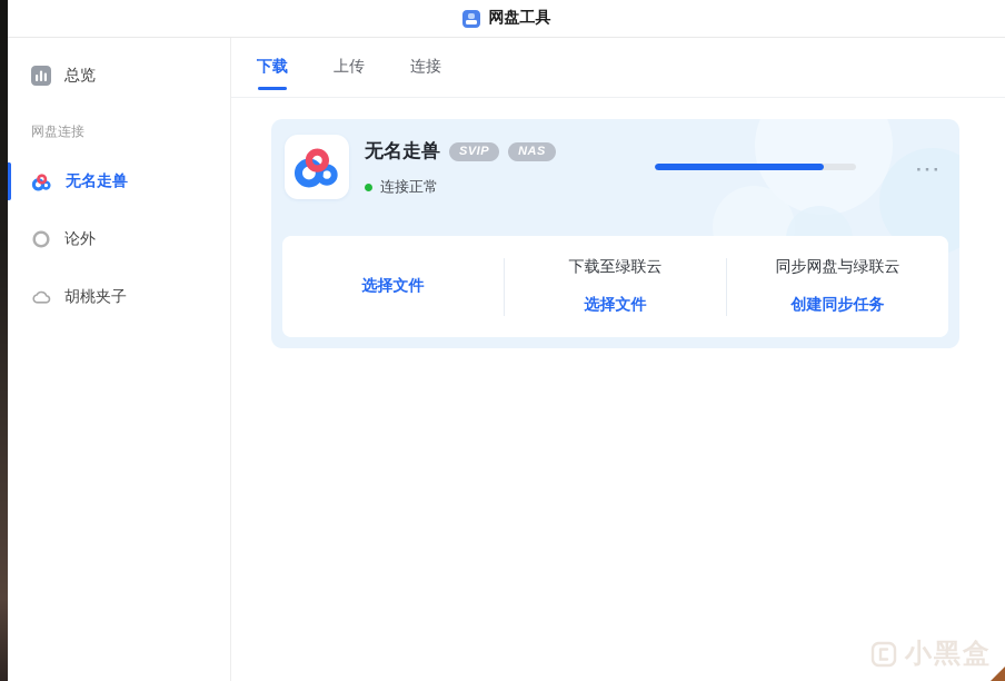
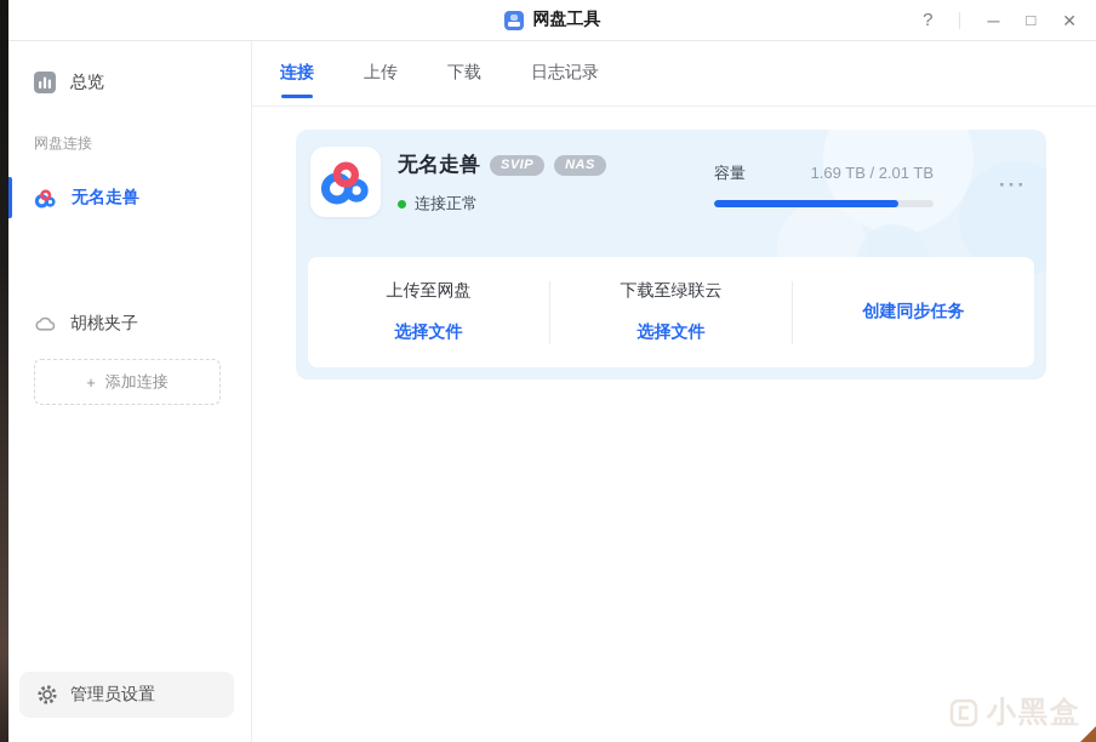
  网盘工具
+ ?
+ ─
+ □
+ ✕
  总览
  网盘连接
  无名走兽
- 论外
  胡桃夹子
+ +
+ 添加连接
+ 管理员设置
- 下载
+ 连接
  上传
- 连接
+ 下载
+ 日志记录
  无名走兽
  SVIP
  NAS
  连接正常
+ 容量
+ 1.69 TB / 2.01 TB
  ···
+ 上传至网盘
  选择文件
  下载至绿联云
  选择文件
- 同步网盘与绿联云
  创建同步任务
  小黑盒
